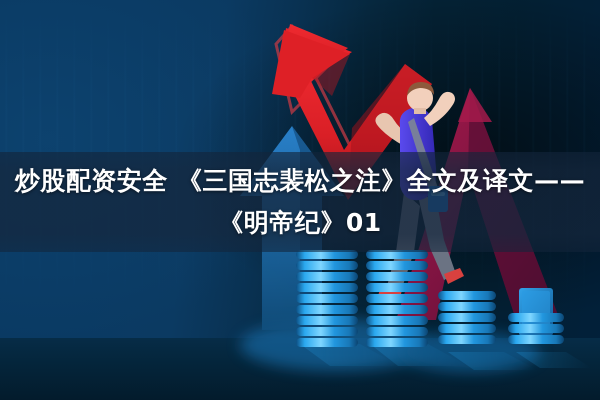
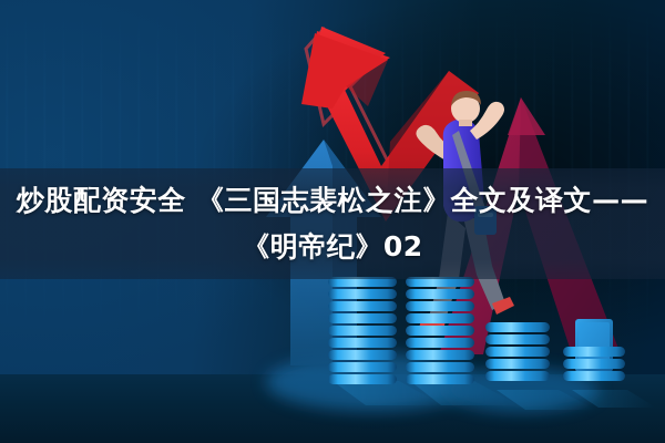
  炒股配资安全 《三国志裴松之注》全文及译文——
- 《明帝纪》01
+ 《明帝纪》02
